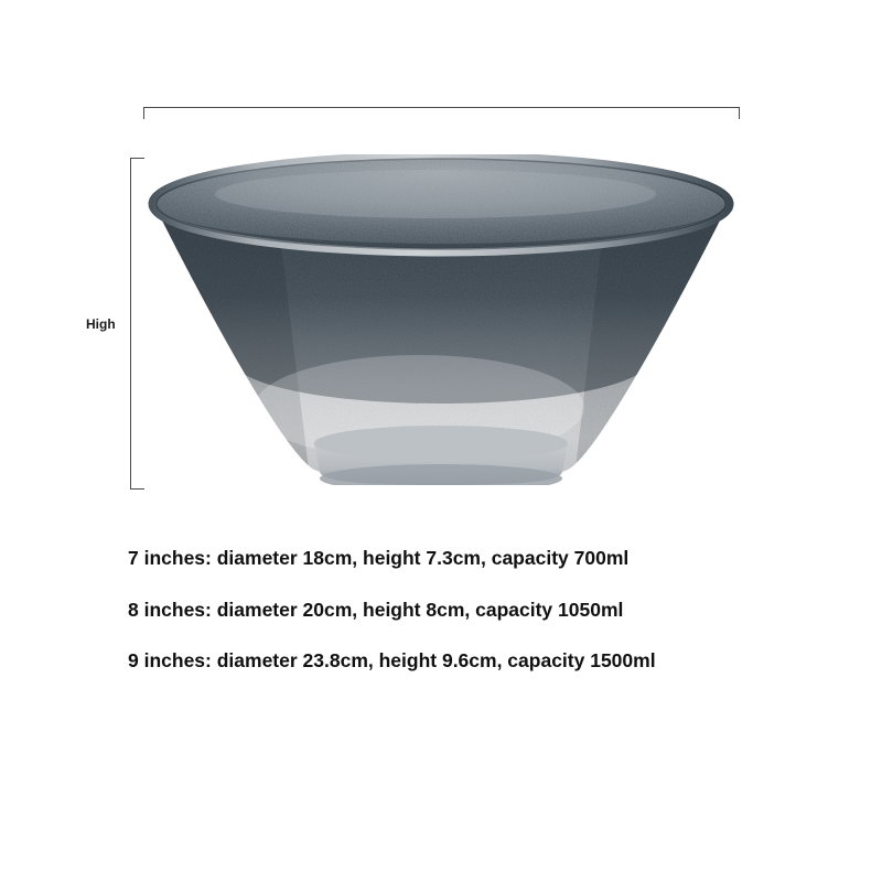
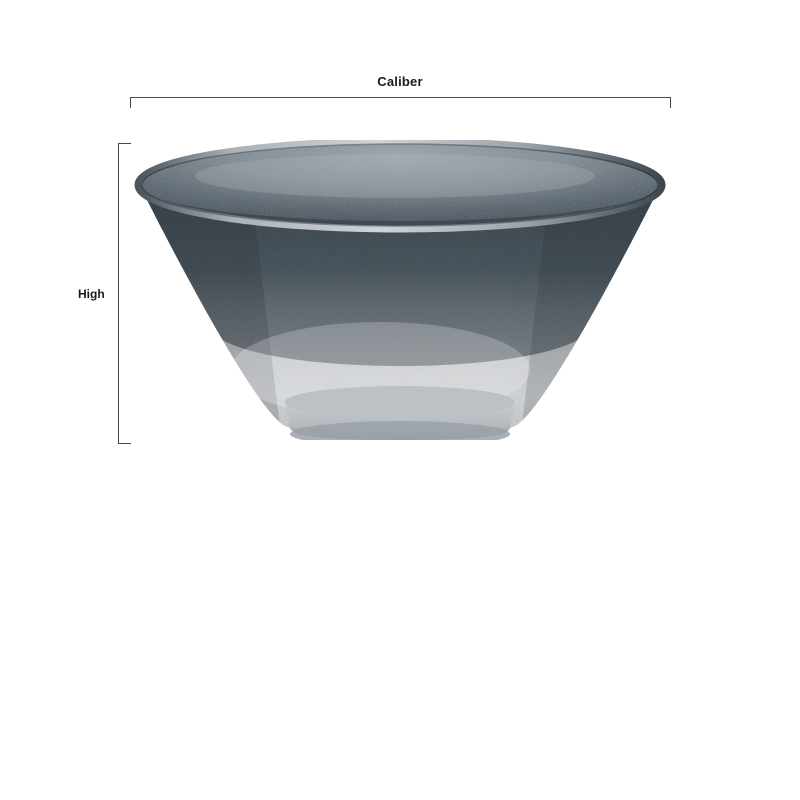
+ Caliber
  High
- 7 inches: diameter 18cm, height 7.3cm, capacity 700ml
- 8 inches: diameter 20cm, height 8cm, capacity 1050ml
- 9 inches: diameter 23.8cm, height 9.6cm, capacity 1500ml
